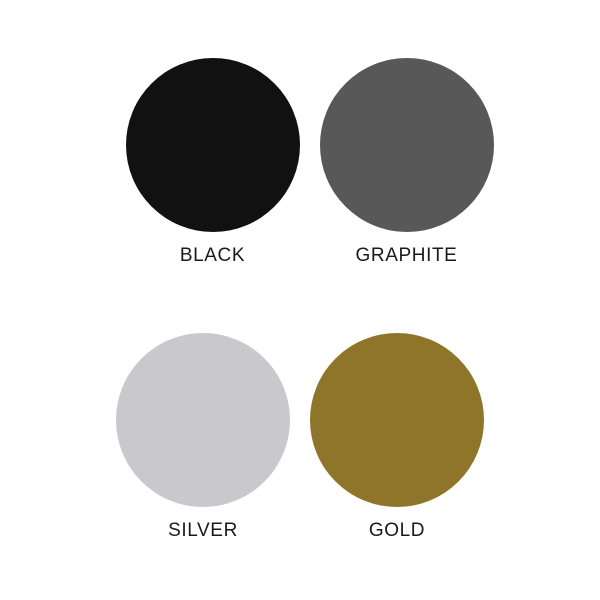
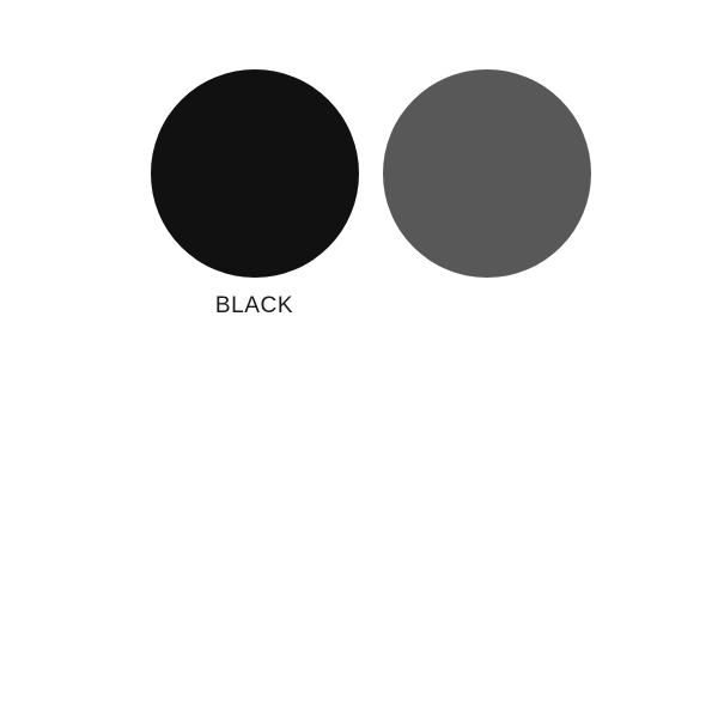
  BLACK
- GRAPHITE
- SILVER
- GOLD
